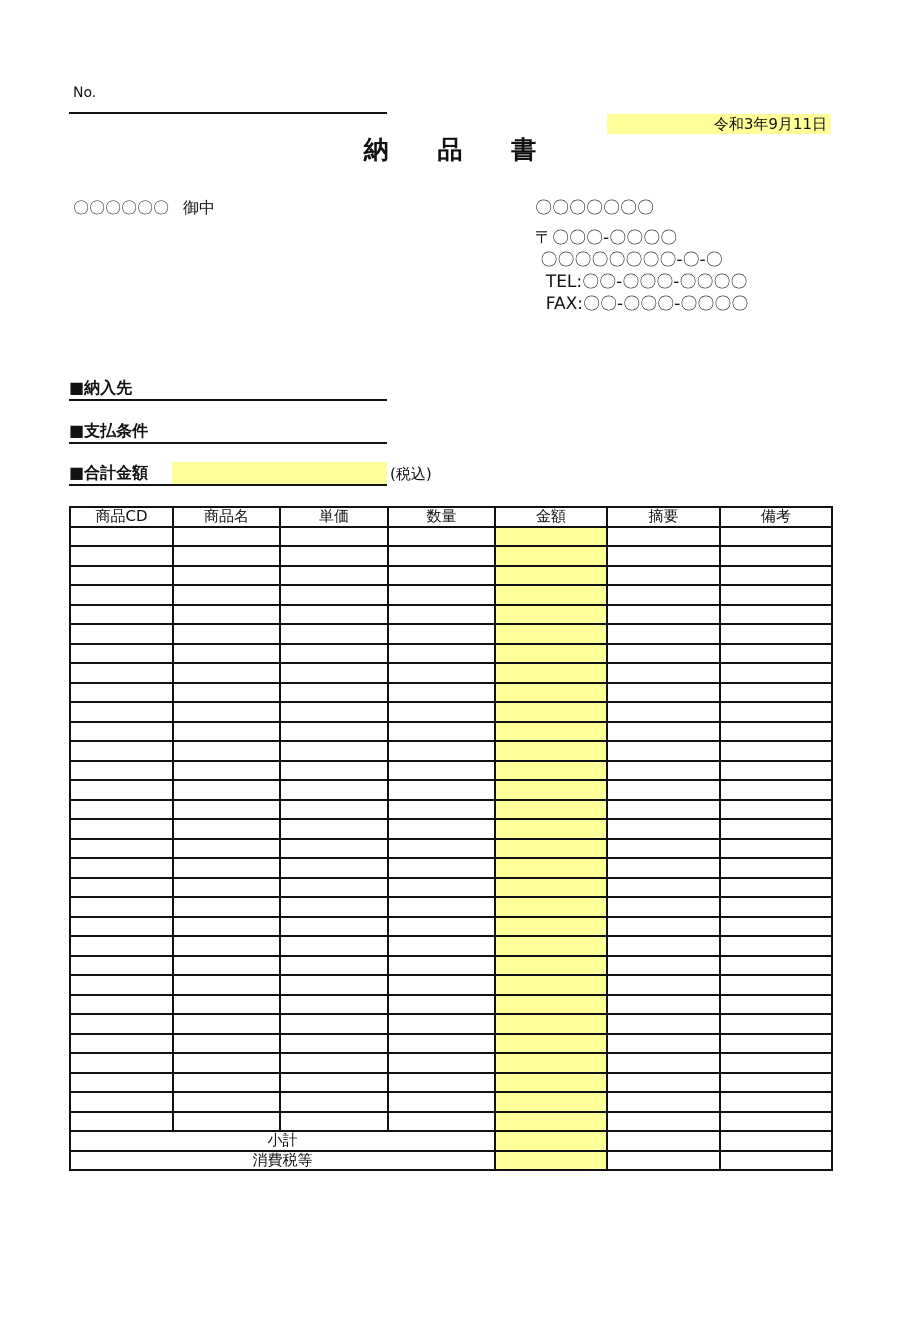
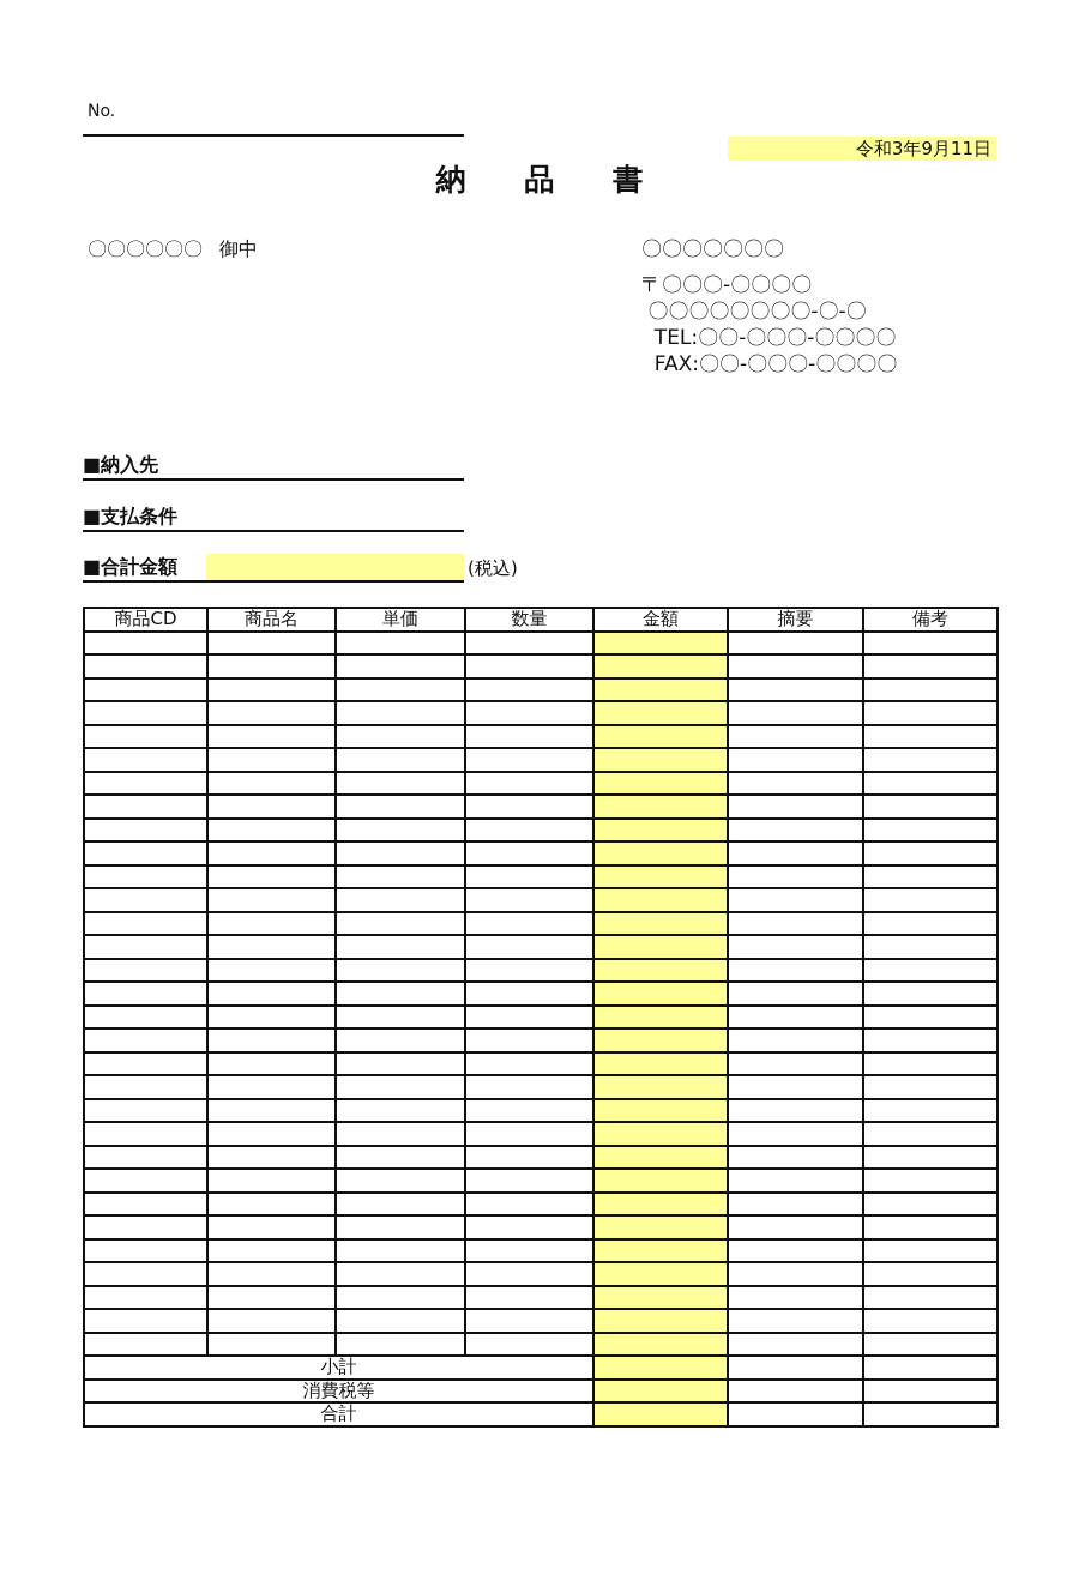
  No.
  令和3年9月11日
  納 品 書
  〇〇〇〇〇〇 御中
  〇〇〇〇〇〇〇
  〒〇〇〇-〇〇〇〇
  〇〇〇〇〇〇〇〇-〇-〇
  TEL:〇〇-〇〇〇-〇〇〇〇
  FAX:〇〇-〇〇〇-〇〇〇〇
  ■納入先
  ■支払条件
  ■合計金額
  (税込)
  商品CD	商品名	単価	数量	金額	摘要	備考
  小計
  消費税等
+ 合計
